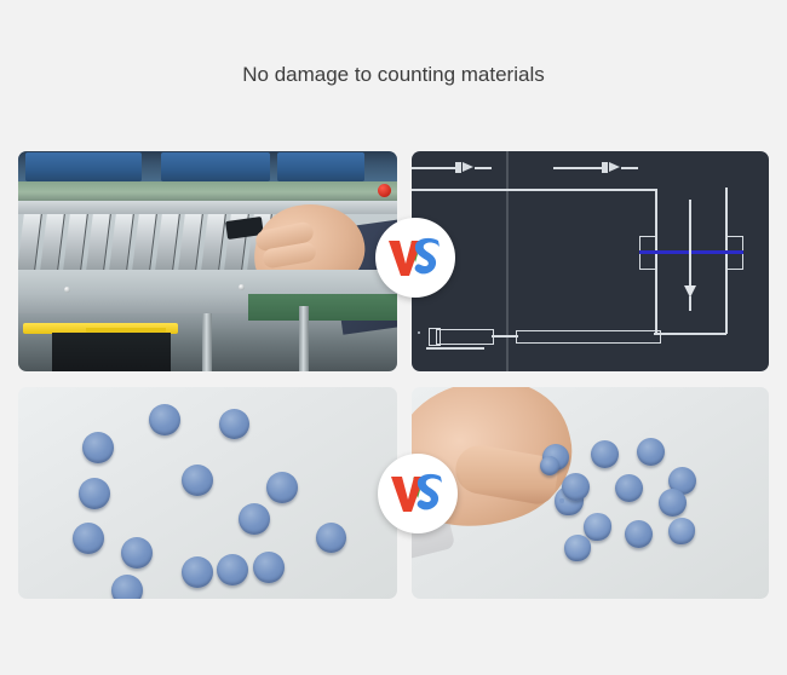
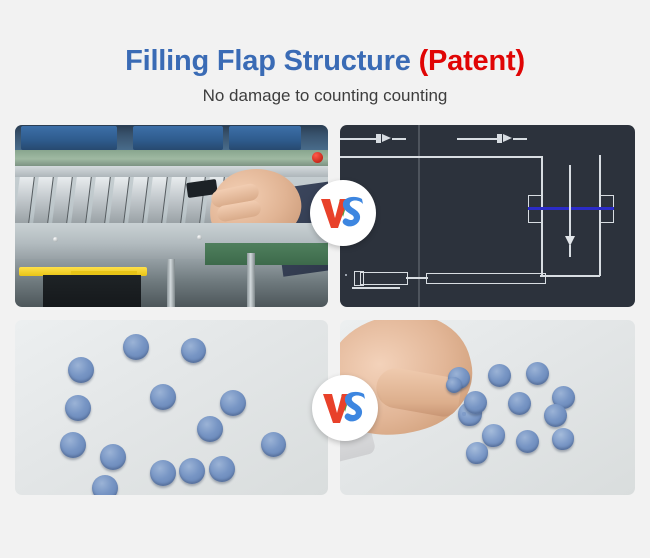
+ Filling Flap Structure (Patent)
- No damage to counting materials
+ No damage to counting counting
